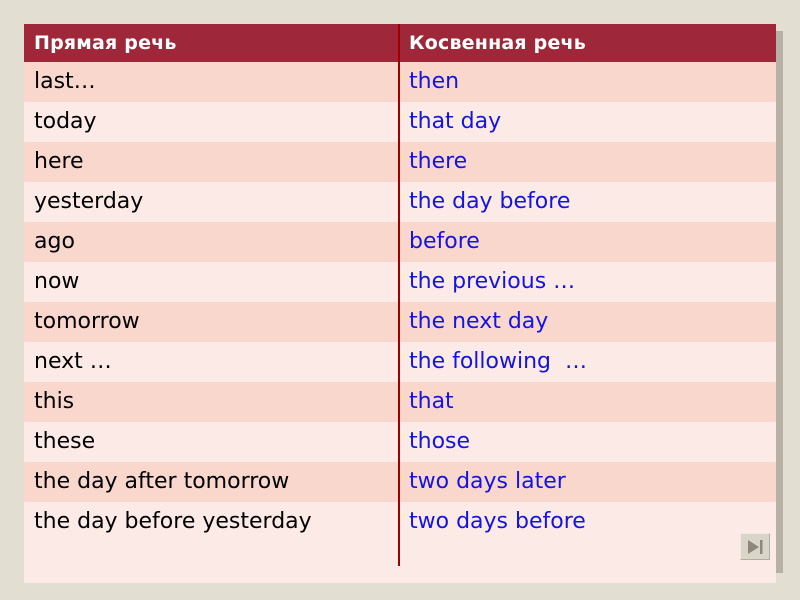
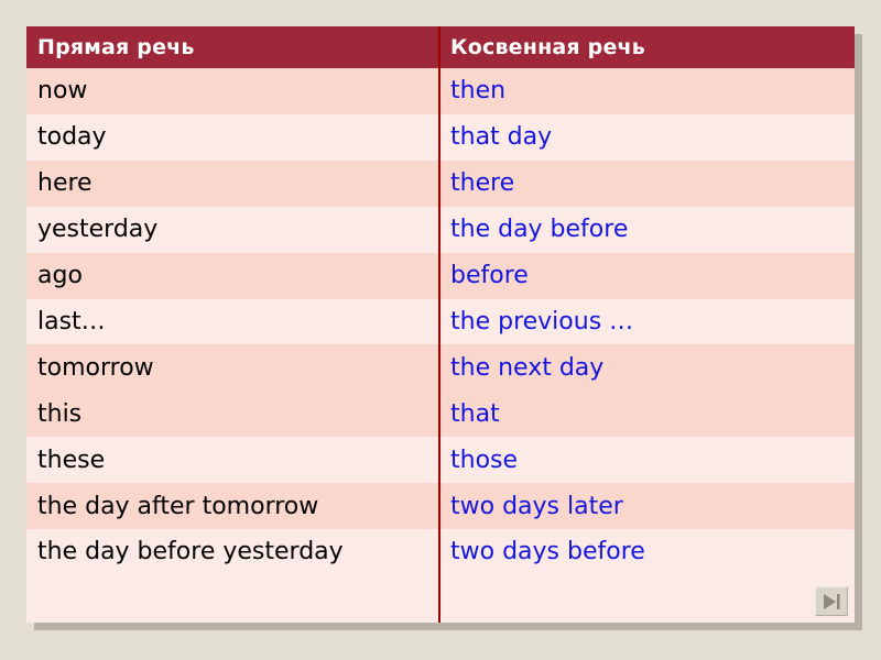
  Прямая речь	Косвенная речь
- last…	then
+ now	then
  today	that day
  here	there
  yesterday	the day before
  ago	before
- now	the previous …
+ last…	the previous …
  tomorrow	the next day
- next …	the following …
  this	that
  these	those
  the day after tomorrow	two days later
  the day before yesterday	two days before
